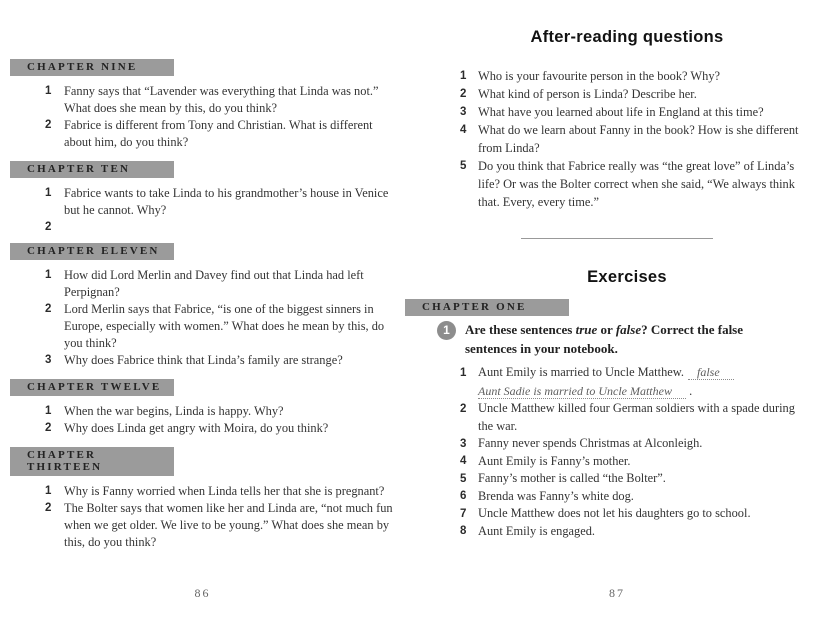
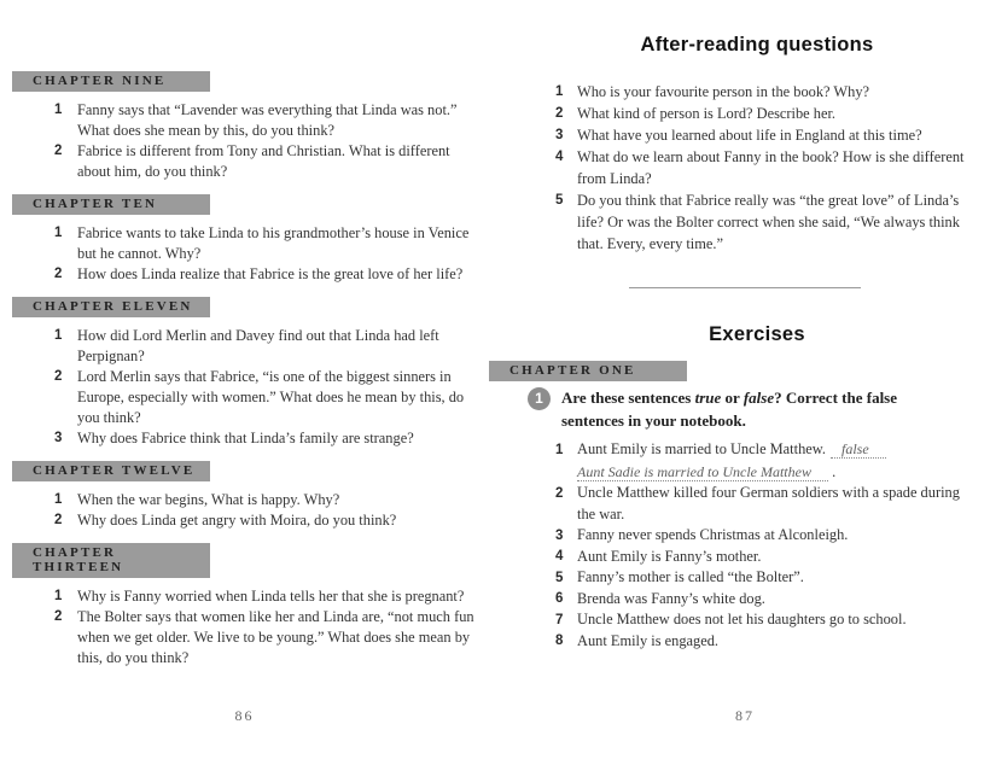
  CHAPTER NINE
  1
  Fanny says that “Lavender was everything that Linda was not.” What does she mean by this, do you think?
  2
  Fabrice is different from Tony and Christian. What is different about him, do you think?
  CHAPTER TEN
  1
  Fabrice wants to take Linda to his grandmother’s house in Venice but he cannot. Why?
  2
+ How does Linda realize that Fabrice is the great love of her life?
  CHAPTER ELEVEN
  1
  How did Lord Merlin and Davey find out that Linda had left Perpignan?
  2
  Lord Merlin says that Fabrice, “is one of the biggest sinners in Europe, especially with women.” What does he mean by this, do you think?
  3
  Why does Fabrice think that Linda’s family are strange?
  CHAPTER TWELVE
  1
- When the war begins, Linda is happy. Why?
+ When the war begins, What is happy. Why?
  2
  Why does Linda get angry with Moira, do you think?
  CHAPTER THIRTEEN
  1
  Why is Fanny worried when Linda tells her that she is pregnant?
  2
  The Bolter says that women like her and Linda are, “not much fun when we get older. We live to be young.” What does she mean by this, do you think?
  After-reading questions
  1
  Who is your favourite person in the book? Why?
  2
- What kind of person is Linda? Describe her.
+ What kind of person is Lord? Describe her.
  3
  What have you learned about life in England at this time?
  4
  What do we learn about Fanny in the book? How is she different from Linda?
  5
  Do you think that Fabrice really was “the great love” of Linda’s life? Or was the Bolter correct when she said, “We always think that. Every, every time.”
  Exercises
  CHAPTER ONE
  1
  Are these sentences true or false? Correct the false
  sentences in your notebook.
  1
  Aunt Emily is married to Uncle Matthew. false
  Aunt Sadie is married to Uncle Matthew .
  2
  Uncle Matthew killed four German soldiers with a spade during the war.
  3
  Fanny never spends Christmas at Alconleigh.
  4
  Aunt Emily is Fanny’s mother.
  5
  Fanny’s mother is called “the Bolter”.
  6
  Brenda was Fanny’s white dog.
  7
  Uncle Matthew does not let his daughters go to school.
  8
  Aunt Emily is engaged.
  86
  87
